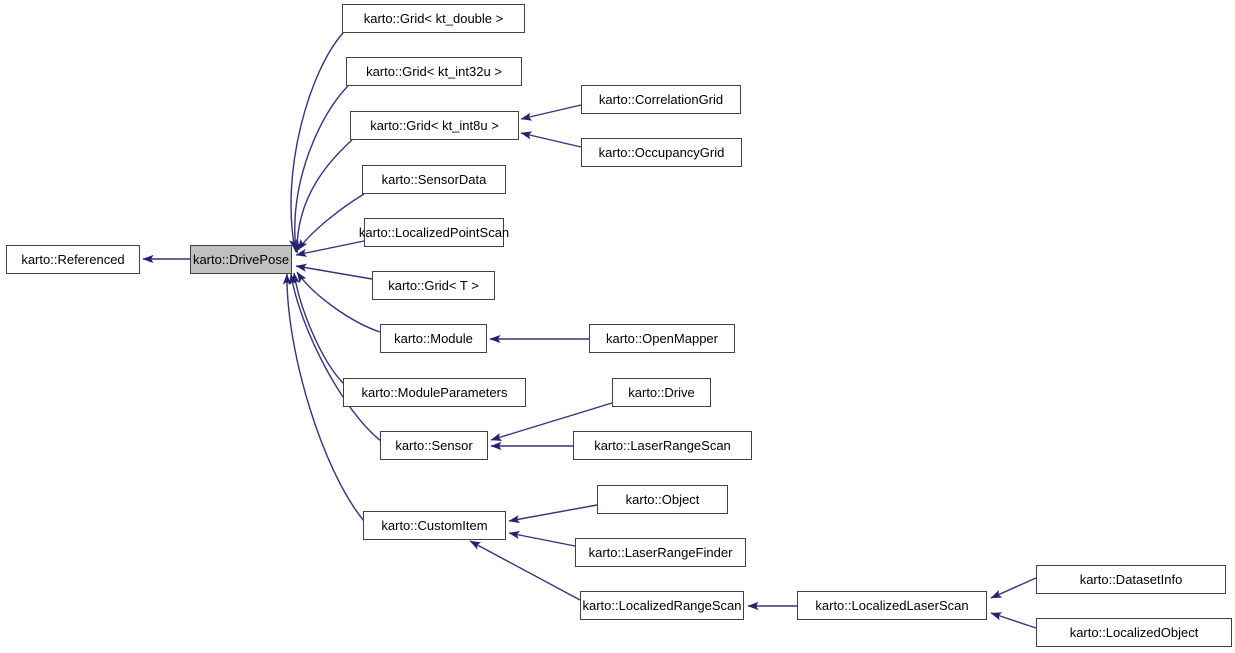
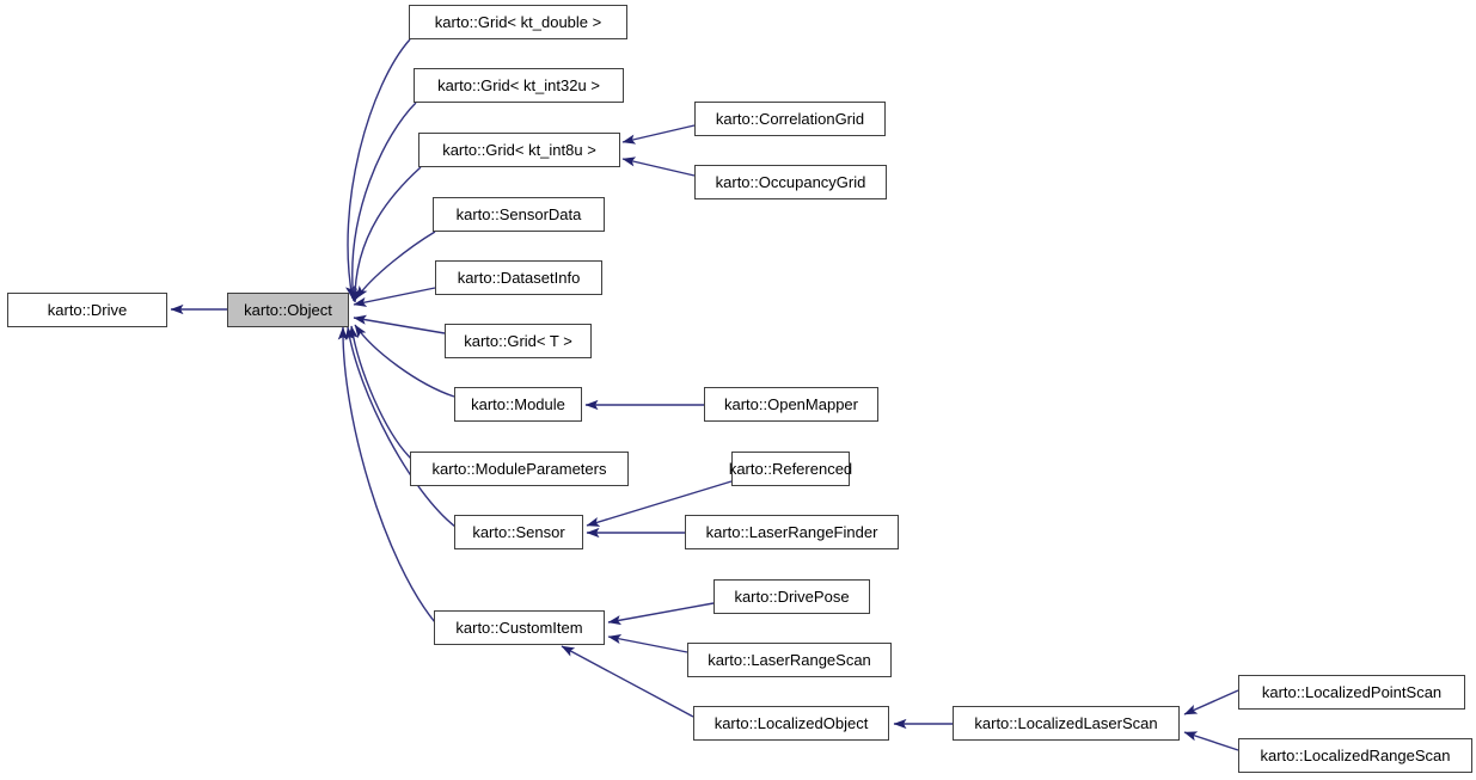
  karto::Grid< kt_double >
  karto::Grid< kt_int32u >
  karto::Grid< kt_int8u >
  karto::CorrelationGrid
  karto::OccupancyGrid
  karto::SensorData
- karto::LocalizedPointScan
+ karto::DatasetInfo
- karto::Referenced
+ karto::Drive
- karto::DrivePose
+ karto::Object
  karto::Grid< T >
  karto::Module
  karto::OpenMapper
  karto::ModuleParameters
- karto::Drive
+ karto::Referenced
  karto::Sensor
- karto::LaserRangeScan
+ karto::LaserRangeFinder
- karto::Object
+ karto::DrivePose
  karto::CustomItem
- karto::LaserRangeFinder
+ karto::LaserRangeScan
- karto::DatasetInfo
+ karto::LocalizedPointScan
- karto::LocalizedRangeScan
+ karto::LocalizedObject
  karto::LocalizedLaserScan
- karto::LocalizedObject
+ karto::LocalizedRangeScan
